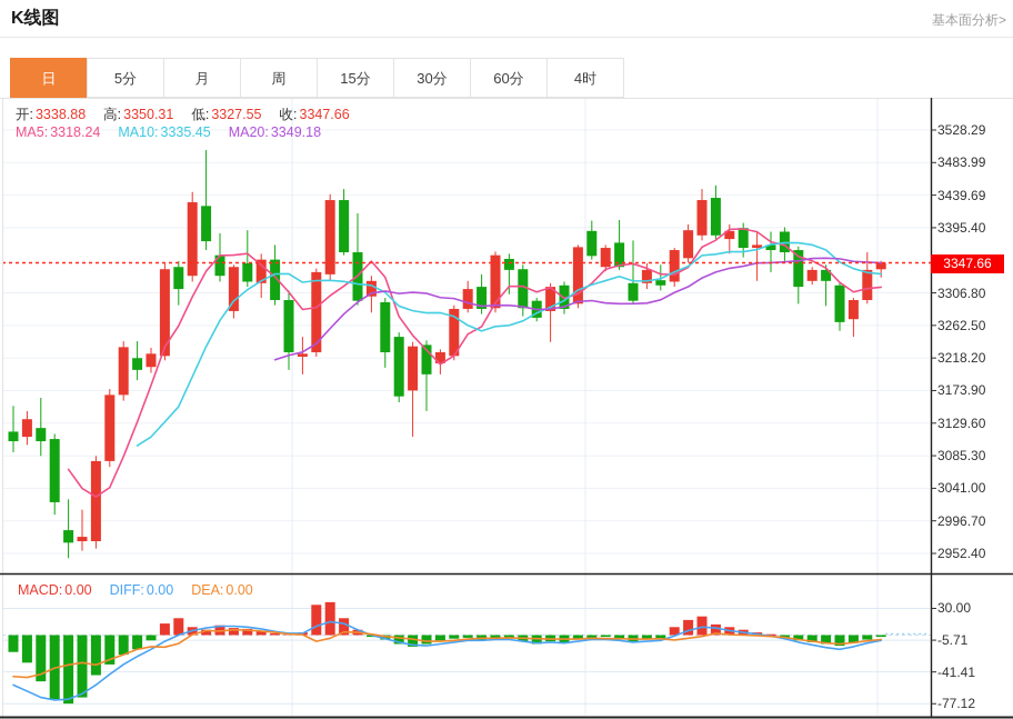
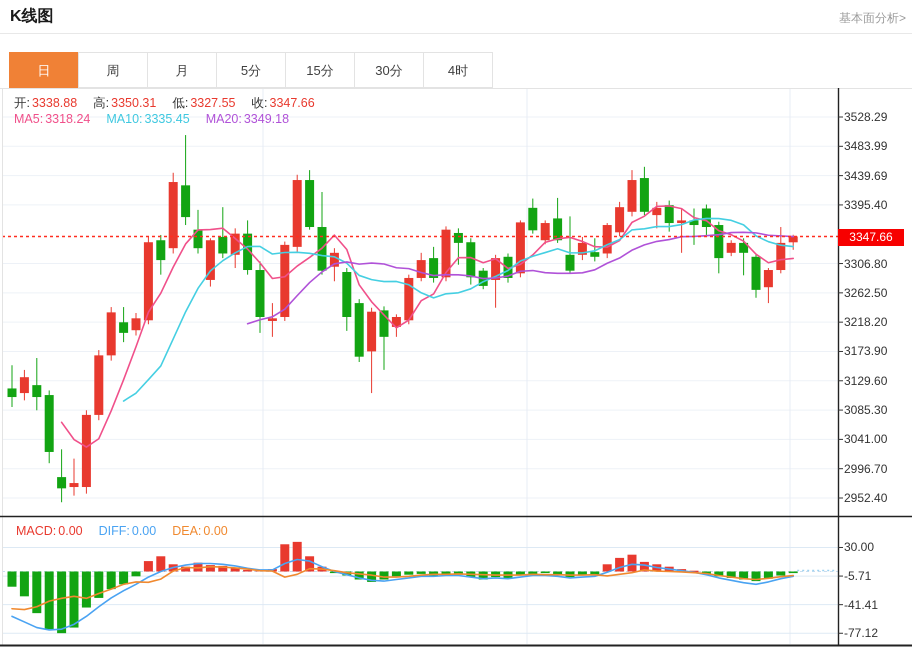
  K线图
  基本面分析>
  日
- 5分
+ 周
  月
- 周
+ 5分
  15分
  30分
- 60分
  4时
  开: 3338.88 高: 3350.31 低: 3327.55 收: 3347.66
  MA5: 3318.24 MA10: 3335.45 MA20: 3349.18
  MACD: 0.00 DIFF: 0.00 DEA: 0.00
  3528.29
  3483.99
  3439.69
  3395.40
  3306.80
  3262.50
  3218.20
  3173.90
  3129.60
  3085.30
  3041.00
  2996.70
  2952.40
  30.00
  -5.71
  -41.41
  -77.12
  3347.66
